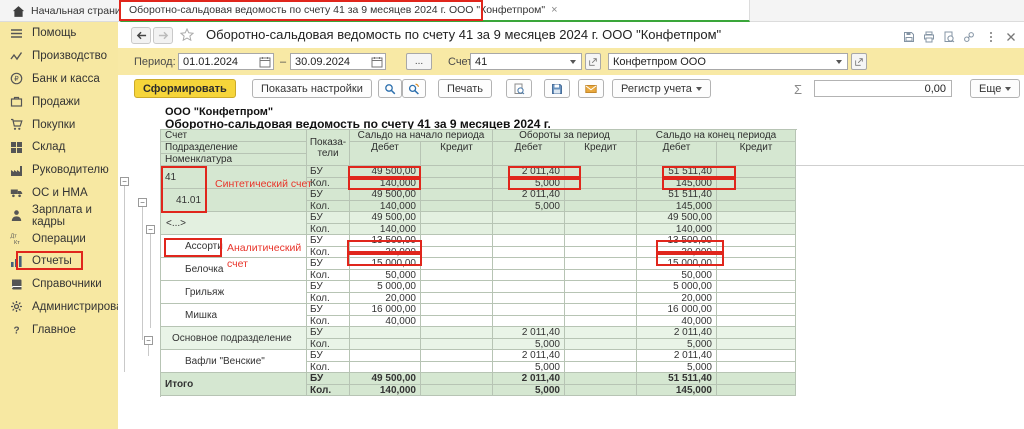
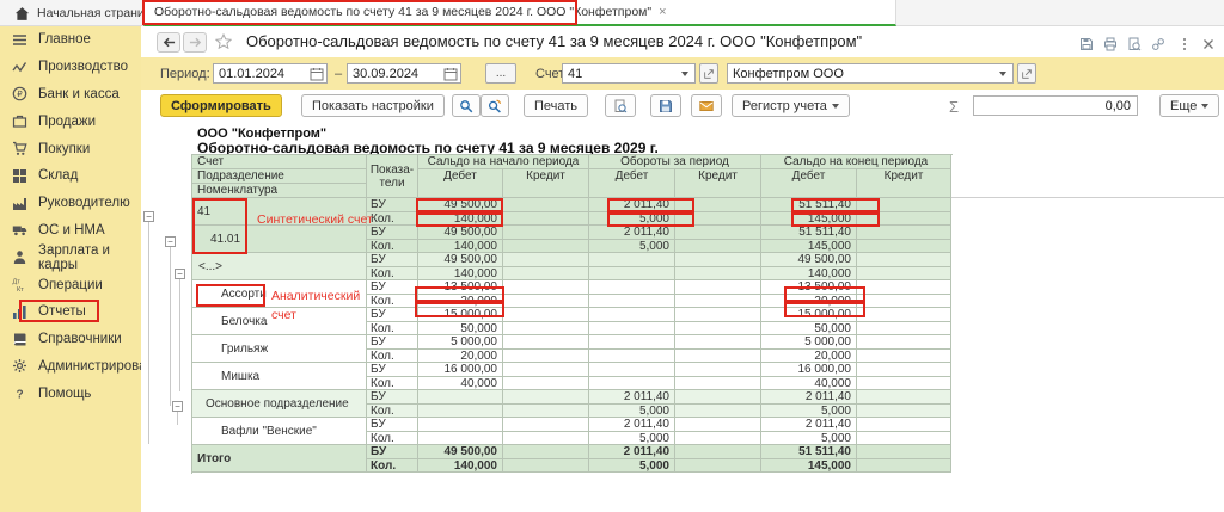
  Начальная страни
  Оборотно-сальдовая ведомость по счету 41 за 9 месяцев 2024 г. ООО "Конфетпром"
  ×
- Помощь
+ Главное
  Производство
  Банк и касса
  Продажи
  Покупки
  Склад
  Руководителю
  ОС и НМА
  Зарплата и кадры
  Операции
  Отчеты
  Справочники
  Администриров
  ?
- Главное
+ Помощь
  Оборотно-сальдовая ведомость по счету 41 за 9 месяцев 2024 г. ООО "Конфетпром"
  Период:
  01.01.2024
  –
  30.09.2024
  ...
  41
  Конфетпром ООО
  Сформировать
  Показать настройки
  Печать
  Регистр учета
  Σ
  0,00
  Еще
  ООО "Конфетпром"
- Оборотно-сальдовая ведомость по счету 41 за 9 месяцев 2024 г.
+ Оборотно-сальдовая ведомость по счету 41 за 9 месяцев 2029 г.
  Счет
  Подразделение
  Номенклатура
  Показа-
  тели
  Сальдо на начало периода
  Дебет
  Кредит
  Обороты за период
  Дебет
  Кредит
  Сальдо на конец периода
  Дебет
  Кредит
  41
  БУ
  Кол.
  49 500,00
  140,000
  2 011,40
  5,000
  51 511,40
  145,000
  41.01
  БУ
  Кол.
  49 500,00
  140,000
  2 011,40
  5,000
  51 511,40
  145,000
  <...>
  БУ
  Кол.
  49 500,00
  140,000
  49 500,00
  140,000
  Ассорти
  БУ
  Кол.
  13 500,00
  30,000
  13 500,00
  30,000
  Белочка
  БУ
  Кол.
  15 000,00
  50,000
  15 000,00
  50,000
  Грильяж
  БУ
  Кол.
  5 000,00
  20,000
  5 000,00
  20,000
  Мишка
  БУ
  Кол.
  16 000,00
  40,000
  16 000,00
  40,000
  Основное подразделение
  БУ
  Кол.
  2 011,40
  5,000
  2 011,40
  5,000
  Вафли "Венские"
  БУ
  Кол.
  2 011,40
  5,000
  2 011,40
  5,000
  Итого
  БУ
  Кол.
  49 500,00
  140,000
  2 011,40
  5,000
  51 511,40
  145,000
  Синтетический счет
  Аналитический
  счет
